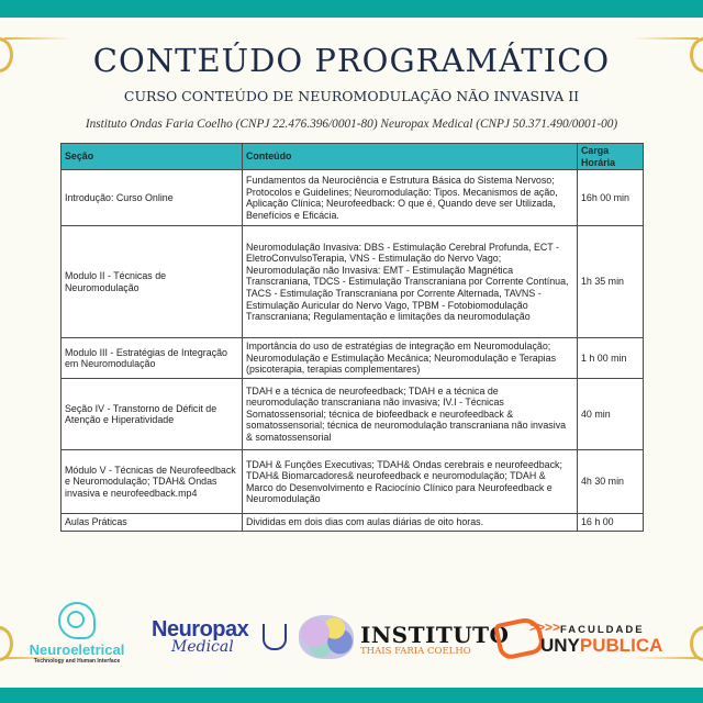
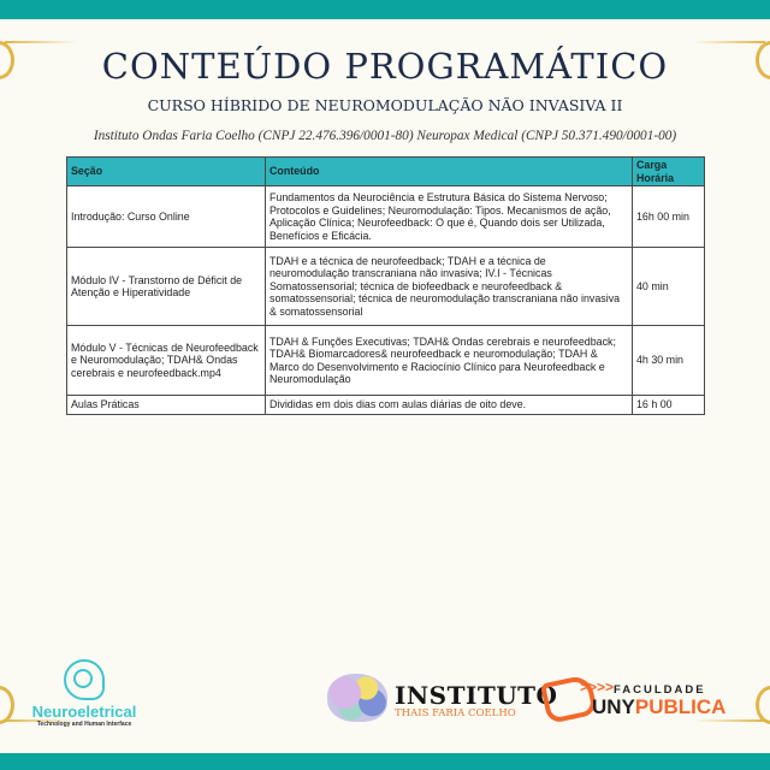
  CONTEÚDO PROGRAMÁTICO
- CURSO CONTEÚDO DE NEUROMODULAÇÃO NÃO INVASIVA II
+ CURSO HÍBRIDO DE NEUROMODULAÇÃO NÃO INVASIVA II
  Instituto Ondas Faria Coelho (CNPJ 22.476.396/0001-80) Neuropax Medical (CNPJ 50.371.490/0001-00)
  Seção	Conteúdo	Carga Horária
- Introdução: Curso Online	Fundamentos da Neurociência e Estrutura Básica do Sistema Nervoso; Protocolos e Guidelines; Neuromodulação: Tipos. Mecanismos de ação, Aplicação Clínica; Neurofeedback: O que é, Quando deve ser Utilizada, Benefícios e Eficácia.	16h 00 min
+ Introdução: Curso Online	Fundamentos da Neurociência e Estrutura Básica do Sistema Nervoso; Protocolos e Guidelines; Neuromodulação: Tipos. Mecanismos de ação, Aplicação Clínica; Neurofeedback: O que é, Quando dois ser Utilizada, Benefícios e Eficácia.	16h 00 min
- Modulo II - Técnicas de Neuromodulação	Neuromodulação Invasiva: DBS - Estimulação Cerebral Profunda, ECT - EletroConvulsoTerapia, VNS - Estimulação do Nervo Vago; Neuromodulação não Invasiva: EMT - Estimulação Magnética Transcraniana, TDCS - Estimulação Transcraniana por Corrente Contínua, TACS - Estimulação Transcraniana por Corrente Alternada, TAVNS - Estimulação Auricular do Nervo Vago, TPBM - Fotobiomodulação Transcraniana; Regulamentação e limitações da neuromodulação	1h 35 min
- Modulo III - Estratégias de Integração em Neuromodulação	Importância do uso de estratégias de integração em Neuromodulação; Neuromodulação e Estimulação Mecânica; Neuromodulação e Terapias (psicoterapia, terapias complementares)	1 h 00 min
- Seção IV - Transtorno de Déficit de Atenção e Hiperatividade	TDAH e a técnica de neurofeedback; TDAH e a técnica de neuromodulação transcraniana não invasiva; IV.I - Técnicas Somatossensorial; técnica de biofeedback e neurofeedback & somatossensorial; técnica de neuromodulação transcraniana não invasiva & somatossensorial	40 min
+ Módulo IV - Transtorno de Déficit de Atenção e Hiperatividade	TDAH e a técnica de neurofeedback; TDAH e a técnica de neuromodulação transcraniana não invasiva; IV.I - Técnicas Somatossensorial; técnica de biofeedback e neurofeedback & somatossensorial; técnica de neuromodulação transcraniana não invasiva & somatossensorial	40 min
- Módulo V - Técnicas de Neurofeedback e Neuromodulação; TDAH& Ondas invasiva e neurofeedback.mp4	TDAH & Funções Executivas; TDAH& Ondas cerebrais e neurofeedback; TDAH& Biomarcadores& neurofeedback e neuromodulação; TDAH & Marco do Desenvolvimento e Raciocínio Clínico para Neurofeedback e Neuromodulação	4h 30 min
+ Módulo V - Técnicas de Neurofeedback e Neuromodulação; TDAH& Ondas cerebrais e neurofeedback.mp4	TDAH & Funções Executivas; TDAH& Ondas cerebrais e neurofeedback; TDAH& Biomarcadores& neurofeedback e neuromodulação; TDAH & Marco do Desenvolvimento e Raciocínio Clínico para Neurofeedback e Neuromodulação	4h 30 min
- Aulas Práticas	Divididas em dois dias com aulas diárias de oito horas.	16 h 00
+ Aulas Práticas	Divididas em dois dias com aulas diárias de oito deve.	16 h 00
  Neuroeletrical
- Neuropax
- Medical
  INSTITUT
  THAIS FARIA COELHO
  >>>>
  FACULDADE
  UNYPUBLICA
